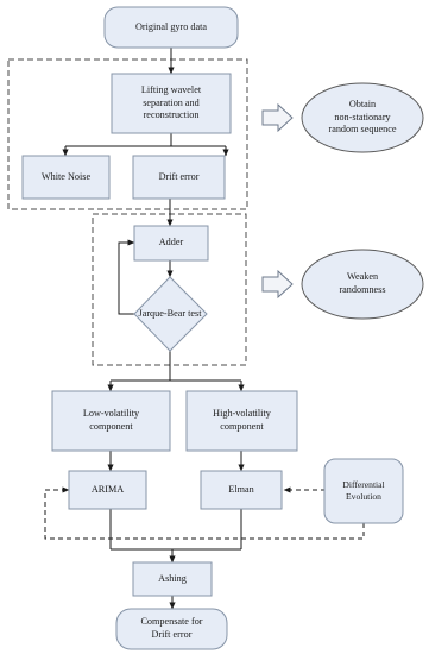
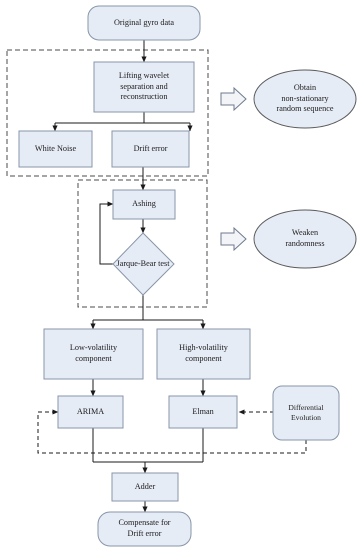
  Original gyro data
  Lifting wavelet
  separation and
  reconstruction
  White Noise
  Drift error
- Adder
+ Ashing
  Jarque-Bear test
  Low-volatility
  component
  High-volatility
  component
  ARIMA
  Elman
  Differential
  Evolution
- Ashing
+ Adder
  Compensate for
  Drift error
  Obtain
  non-stationary
  random sequence
  Weaken
  randomness
